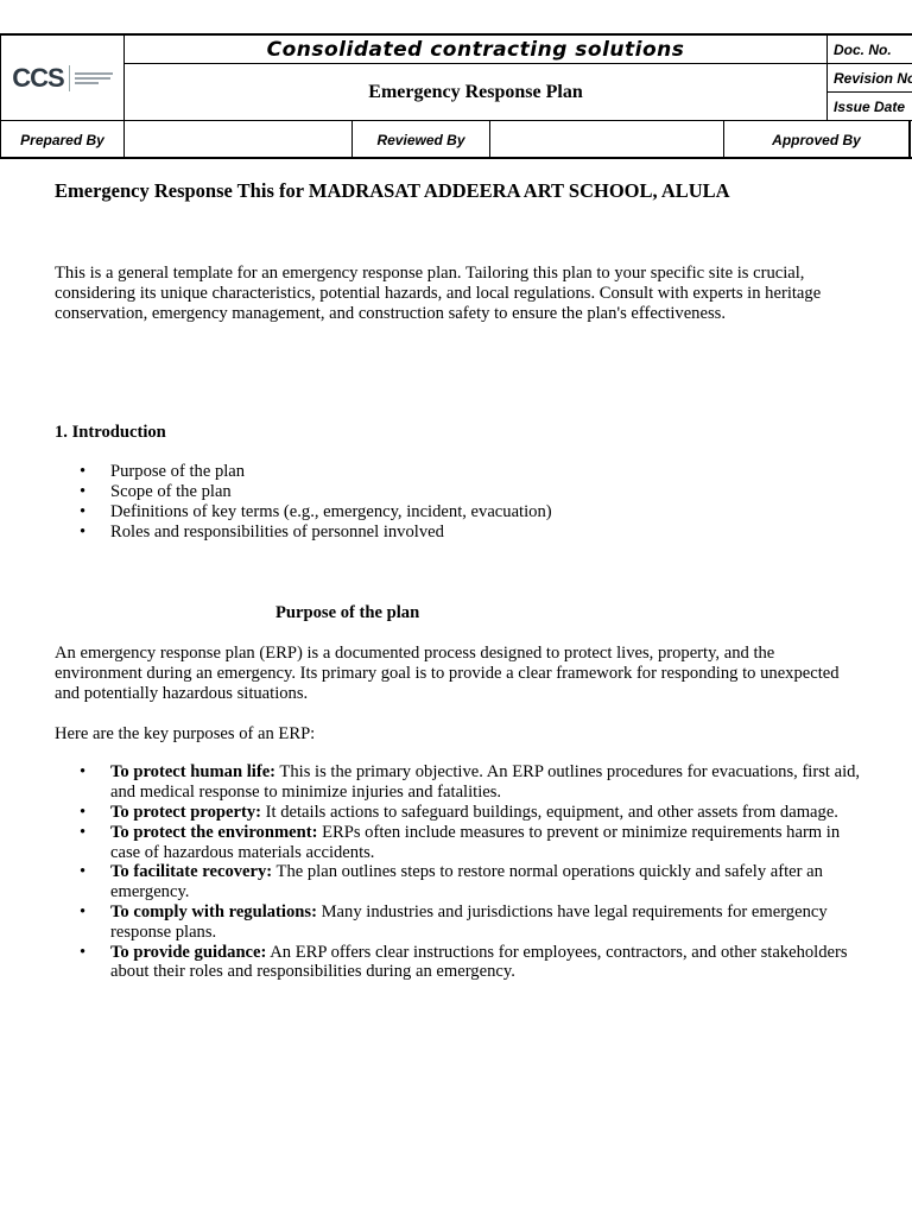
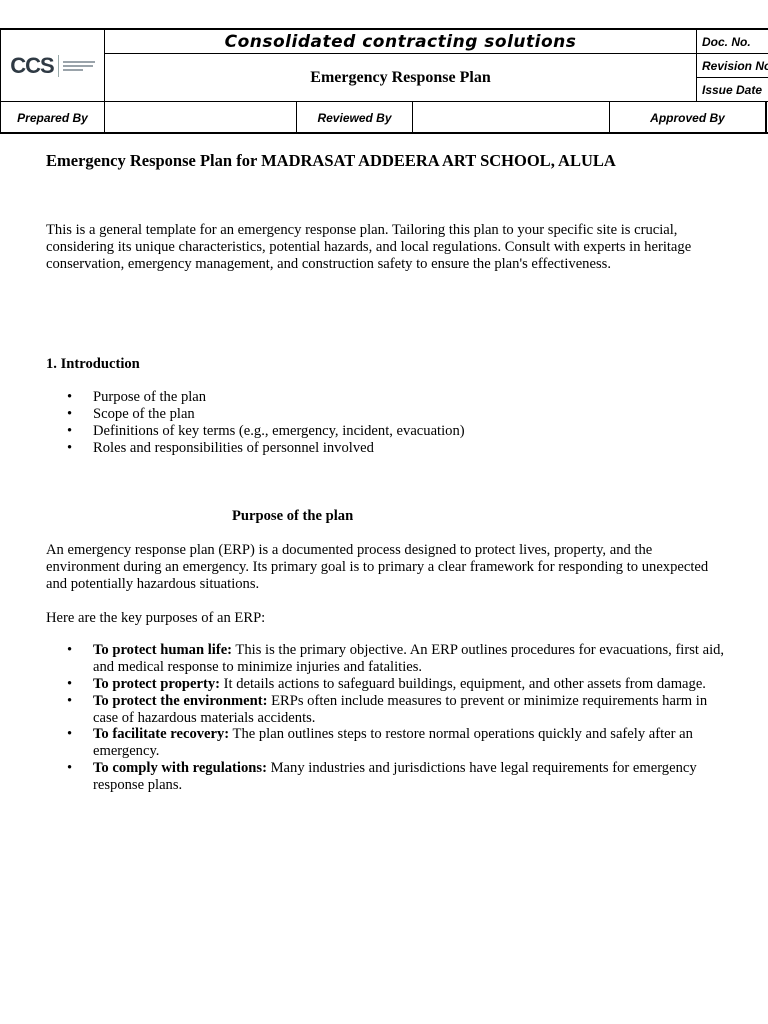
  CCS
  Consolidated contracting solutions
  Emergency Response Plan
  Doc. No.
  Revision N
  Issue Date
  Prepared By
  Reviewed By
  Approved By
- Emergency Response This for MADRASAT ADDEERA ART SCHOOL, ALULA
+ Emergency Response Plan for MADRASAT ADDEERA ART SCHOOL, ALULA
  This is a general template for an emergency response plan. Tailoring this plan to your specific site is crucial, considering its unique characteristics, potential hazards, and local regulations. Consult with experts in heritage conservation, emergency management, and construction safety to ensure the plan's effectiveness.
  1. Introduction
  Purpose of the plan
  Scope of the plan
  Definitions of key terms (e.g., emergency, incident, evacuation)
  Roles and responsibilities of personnel involved
  Purpose of the plan
- An emergency response plan (ERP) is a documented process designed to protect lives, property, and the environment during an emergency. Its primary goal is to provide a clear framework for responding to unexpected and potentially hazardous situations.
+ An emergency response plan (ERP) is a documented process designed to protect lives, property, and the environment during an emergency. Its primary goal is to primary a clear framework for responding to unexpected and potentially hazardous situations.
  Here are the key purposes of an ERP:
  To protect human life: This is the primary objective. An ERP outlines procedures for evacuations, first aid, and medical response to minimize injuries and fatalities.
  To protect property: It details actions to safeguard buildings, equipment, and other assets from damage.
  To protect the environment: ERPs often include measures to prevent or minimize requirements harm in case of hazardous materials accidents.
  To facilitate recovery: The plan outlines steps to restore normal operations quickly and safely after an emergency.
  To comply with regulations: Many industries and jurisdictions have legal requirements for emergency response plans.
- To provide guidance: An ERP offers clear instructions for employees, contractors, and other stakeholders about their roles and responsibilities during an emergency.
